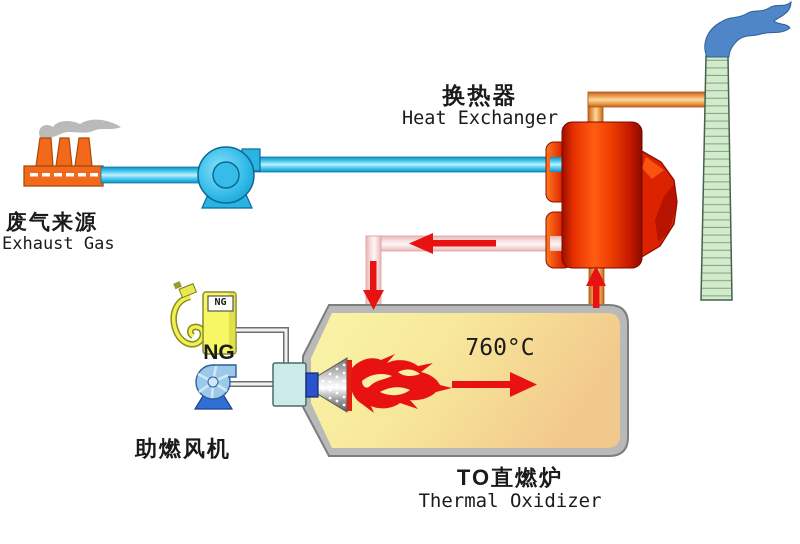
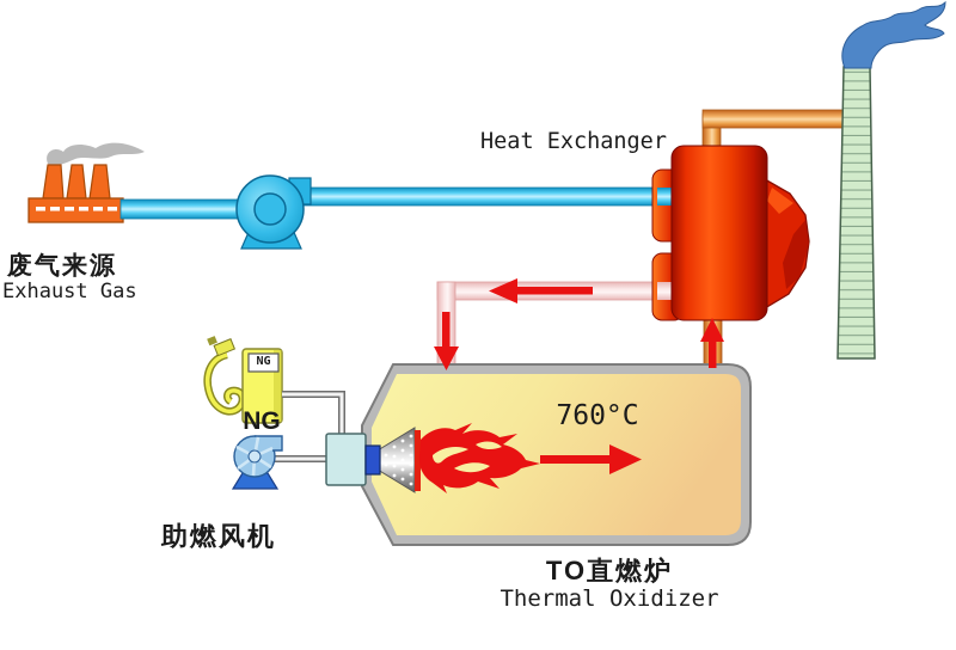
  废气来源
  Exhaust Gas
- 换热器
  Heat Exchanger
  NG
  NG
  助燃风机
  760°C
  TO直燃炉
  Thermal Oxidizer
